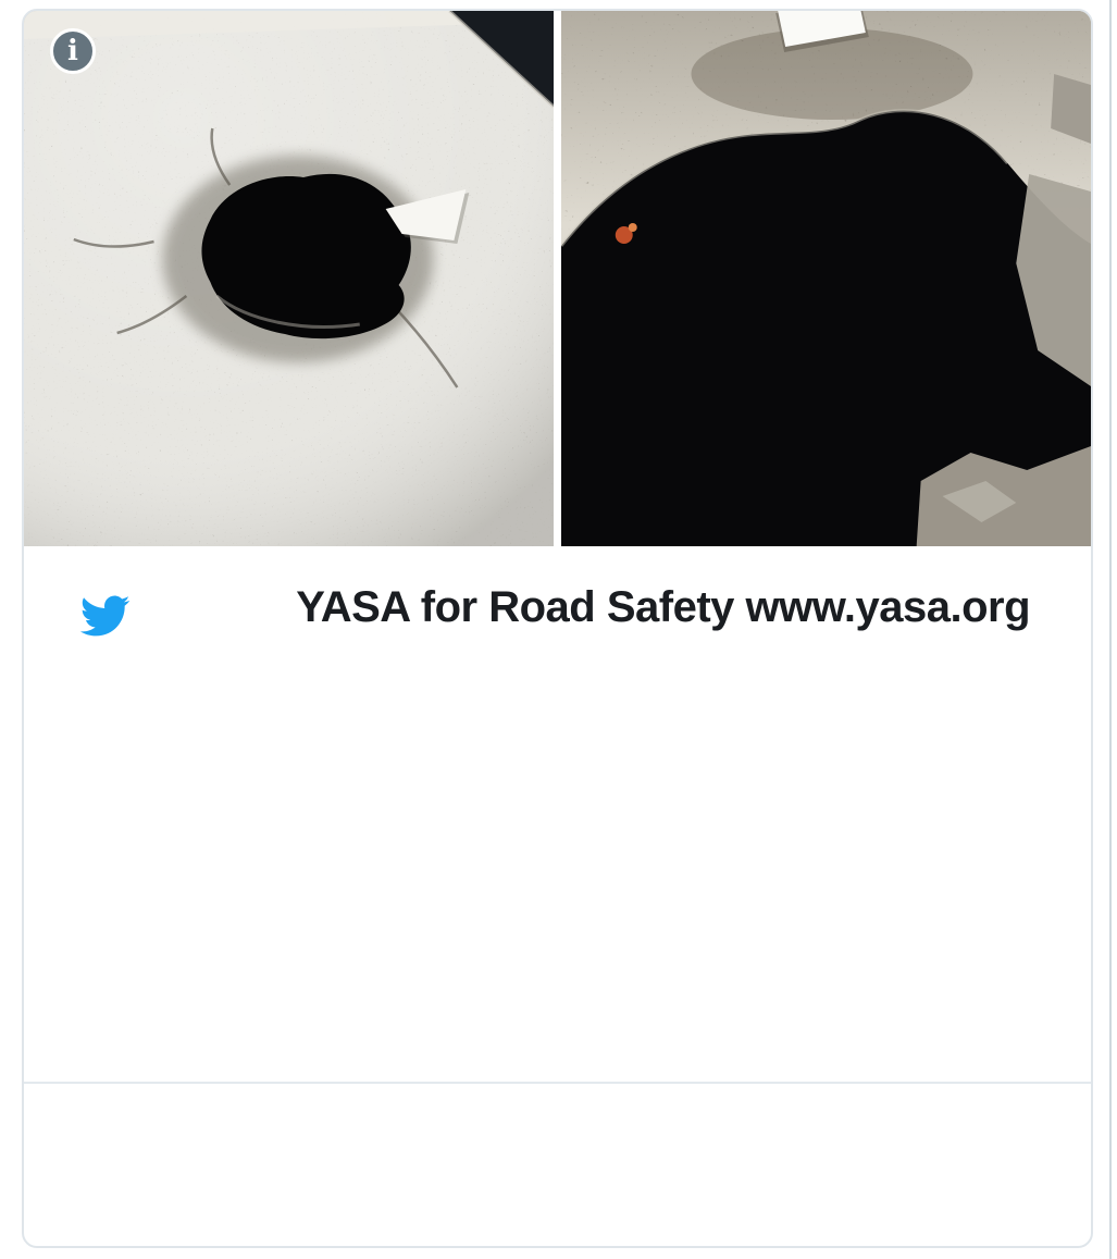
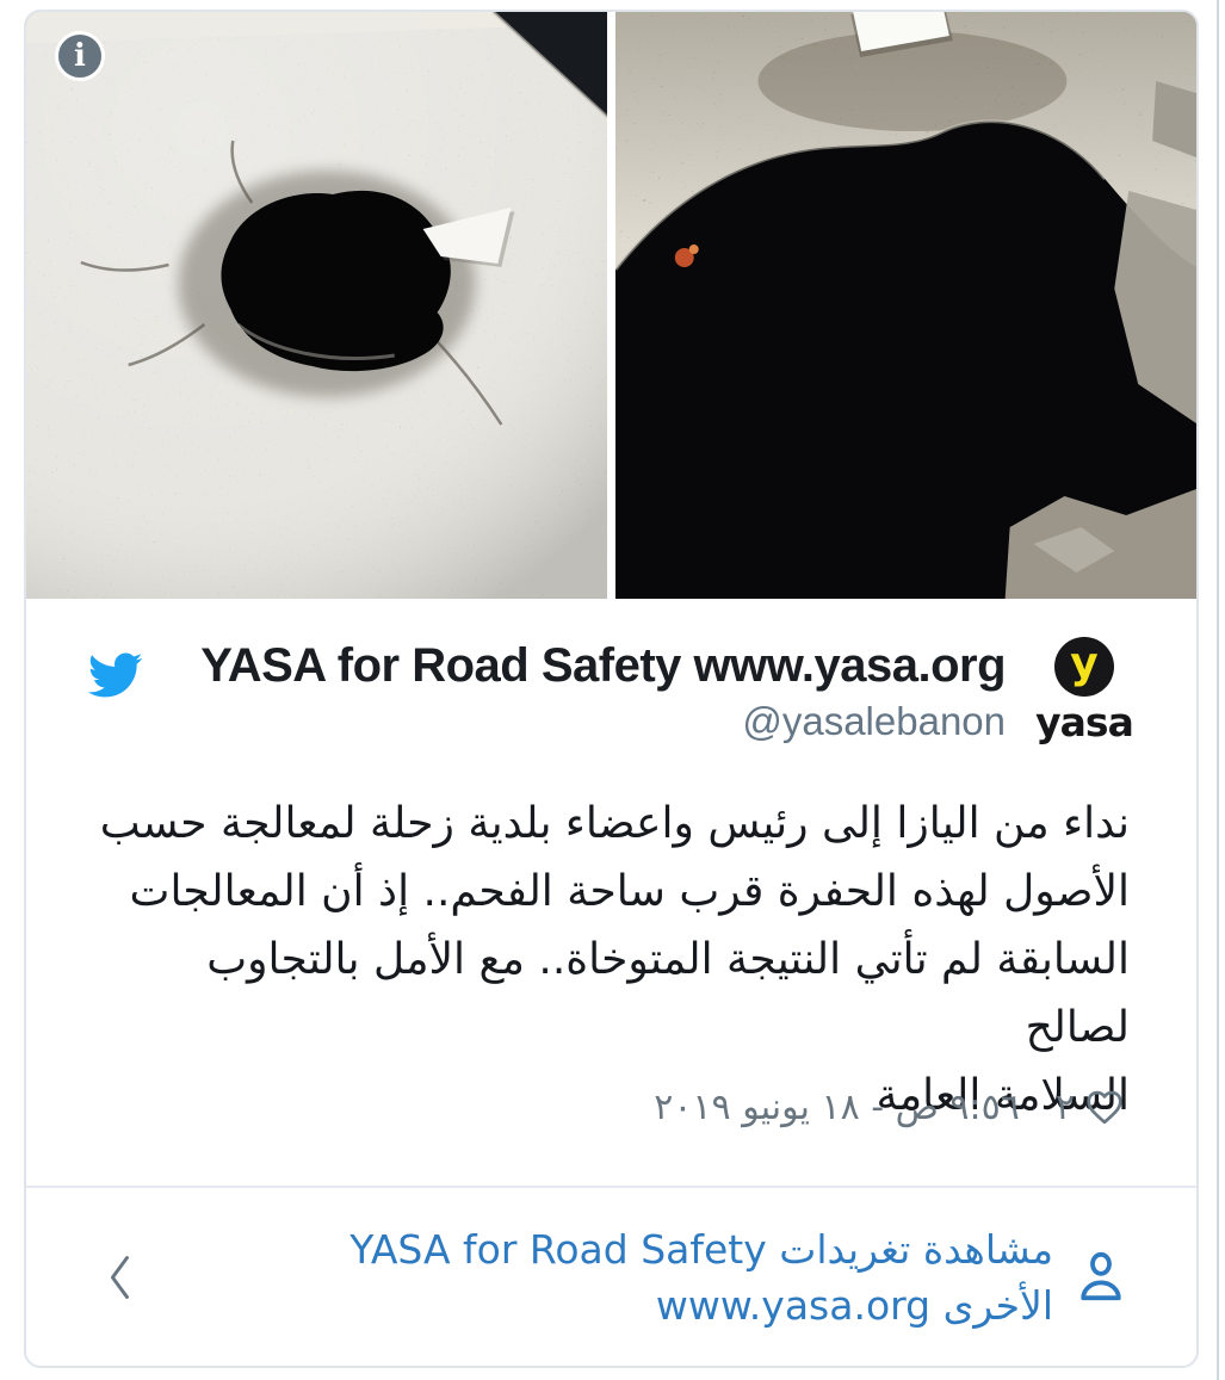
  i
  YASA for Road Safety www.yasa.org
+ @yasalebanon
+ y
+ yasa
+ نداء من اليازا إلى رئيس واعضاء بلدية زحلة لمعالجة حسب
+ الأصول لهذه الحفرة قرب ساحة الفحم.. إذ أن المعالجات
+ السابقة لم تأتي النتيجة المتوخاة.. مع الأمل بالتجاوب لصالح
+ السلامة العامة
+ ٢
+ ٩:٥٦ ص - ١٨ يونيو ٢٠١٩
+ مشاهدة تغريدات YASA for Road Safety
+ www.yasa.org الأخرى
